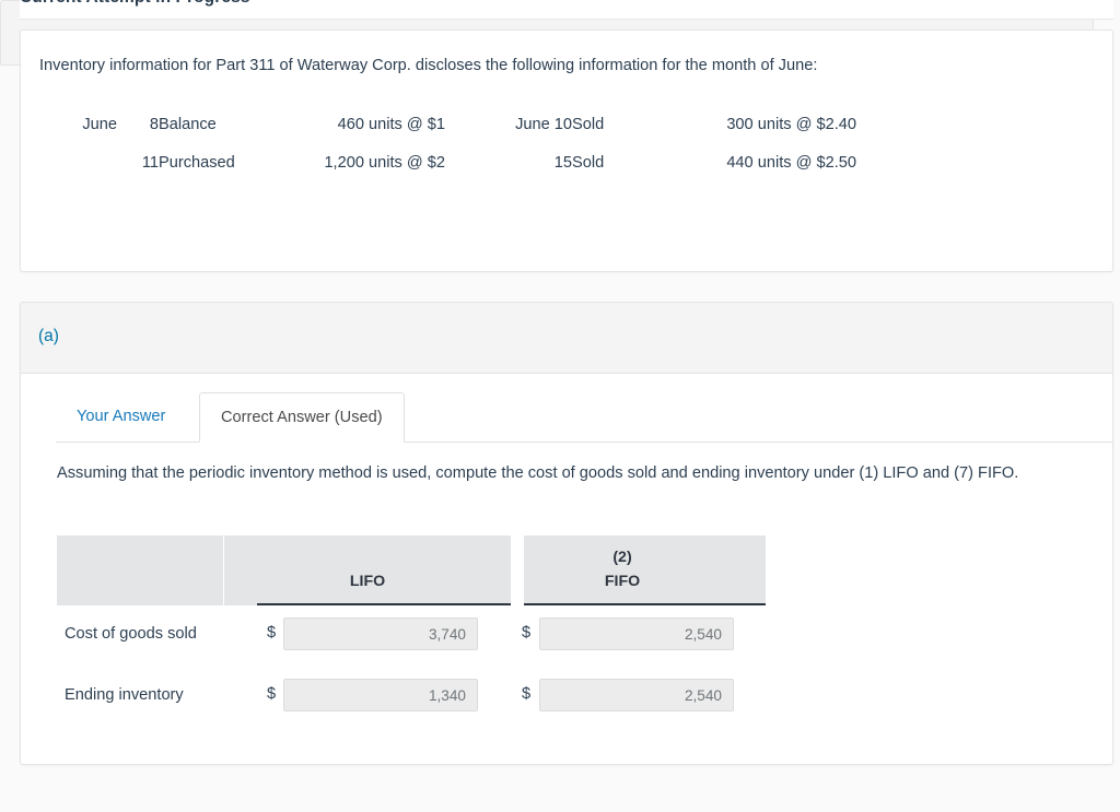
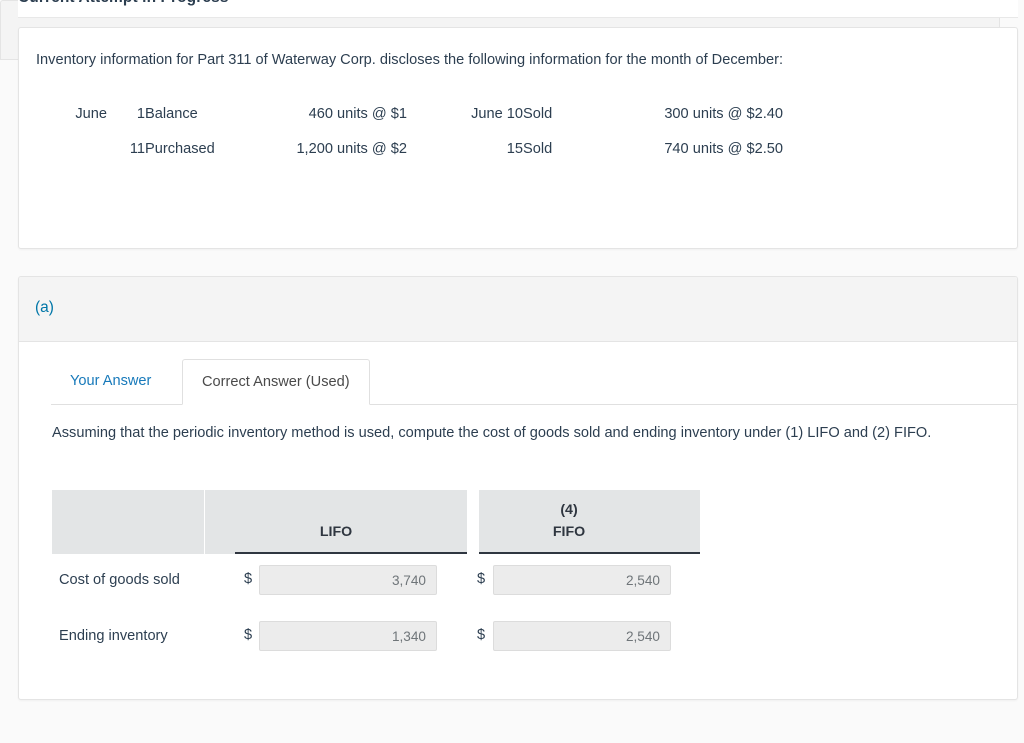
- Inventory information for Part 311 of Waterway Corp. discloses the following information for the month of June:
+ Inventory information for Part 311 of Waterway Corp. discloses the following information for the month of December:
- June	8	Balance	460 units @ $1	June 10	Sold	300 units @ $2.40
+ June	1	Balance	460 units @ $1	June 10	Sold	300 units @ $2.40
- 	11	Purchased	1,200 units @ $2	15	Sold	440 units @ $2.50
+ 	11	Purchased	1,200 units @ $2	15	Sold	740 units @ $2.50
  (a)
  Your Answer
  Correct Answer (Used)
- Assuming that the periodic inventory method is used, compute the cost of goods sold and ending inventory under (1) LIFO and (7) FIFO.
+ Assuming that the periodic inventory method is used, compute the cost of goods sold and ending inventory under (1) LIFO and (2) FIFO.
  LIFO
- (2)
+ (4)
  FIFO
  Cost of goods sold
  $
  3,740
  $
  2,540
  Ending inventory
  $
  1,340
  $
  2,540
